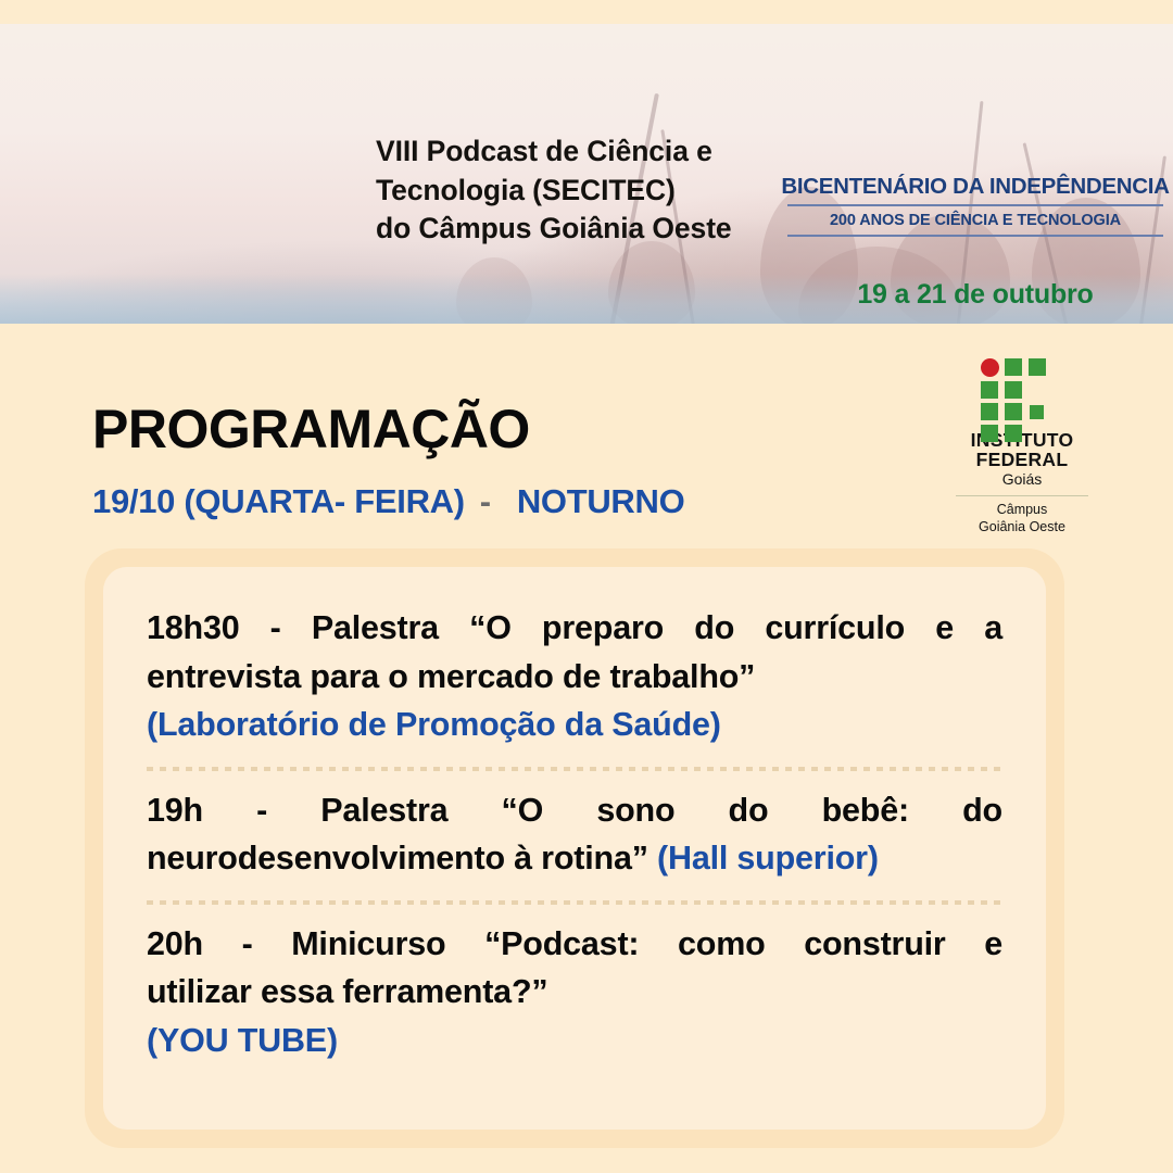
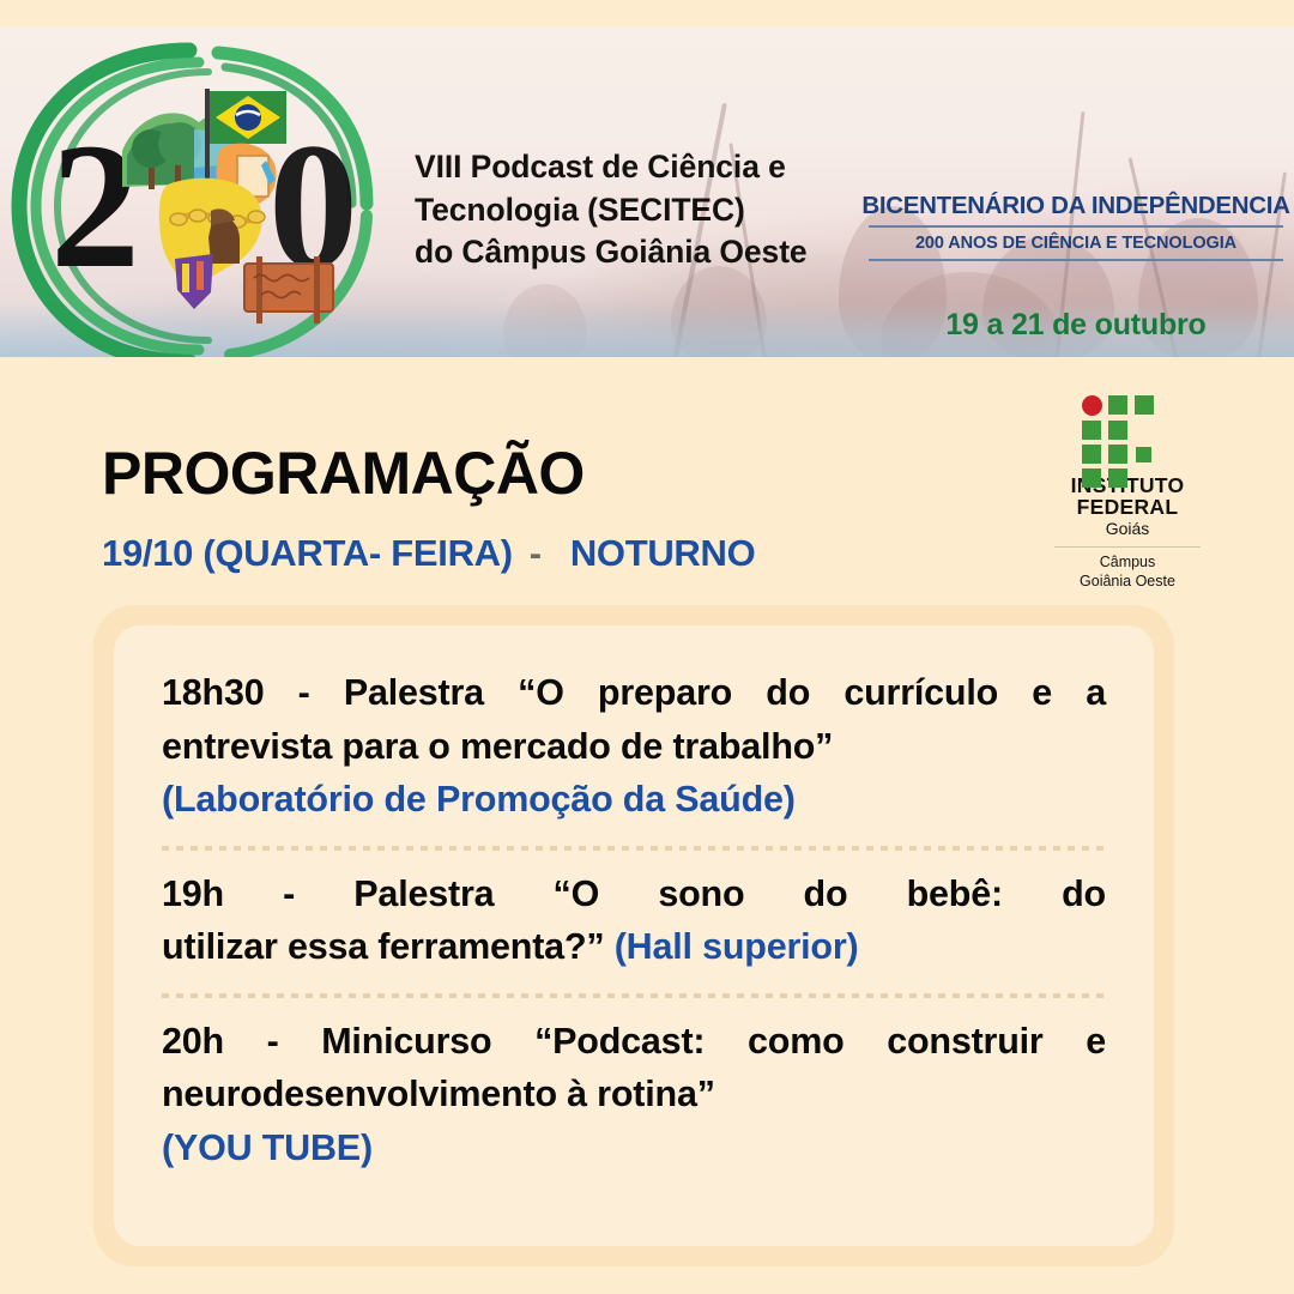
+ 2
+ 0
  VIII Podcast de Ciência e
  Tecnologia (SECITEC)
  do Câmpus Goiânia Oeste
  BICENTENÁRIO DA INDEPÊNDENCIA
  200 ANOS DE CIÊNCIA E TECNOLOGIA
  19 a 21 de outubro
  PROGRAMAÇÃO
  19/10 (QUARTA- FEIRA) - NOTURNO
  FEDERAL
  Goiás
  Câmpus
  Goiânia Oeste
  18h30 - Palestra “O preparo do currículo e a
  entrevista para o mercado de trabalho”
  (Laboratório de Promoção da Saúde)
  19h - Palestra “O sono do bebê: do
- neurodesenvolvimento à rotina” (Hall superior)
+ utilizar essa ferramenta?” (Hall superior)
  20h - Minicurso “Podcast: como construir e
- utilizar essa ferramenta?”
+ neurodesenvolvimento à rotina”
  (YOU TUBE)
